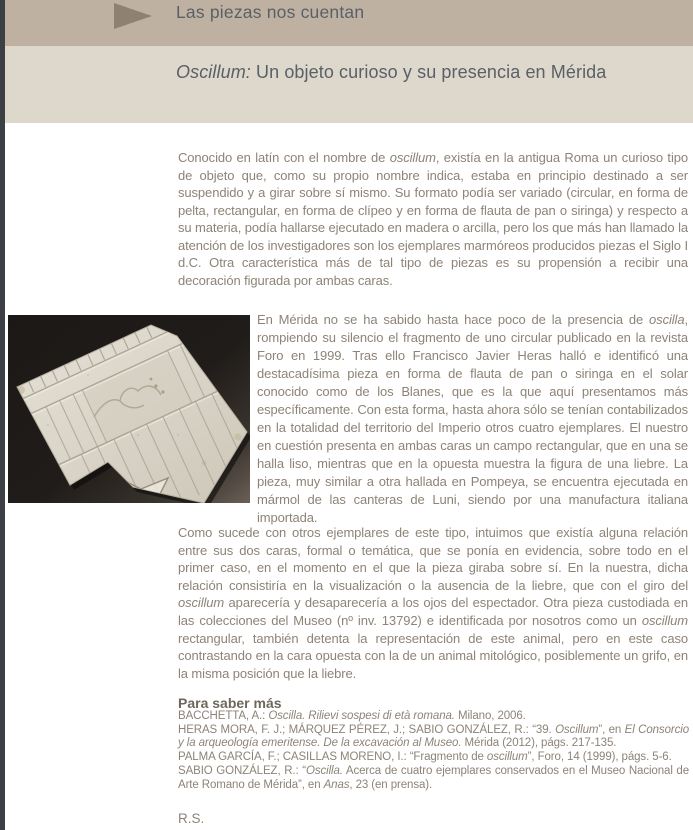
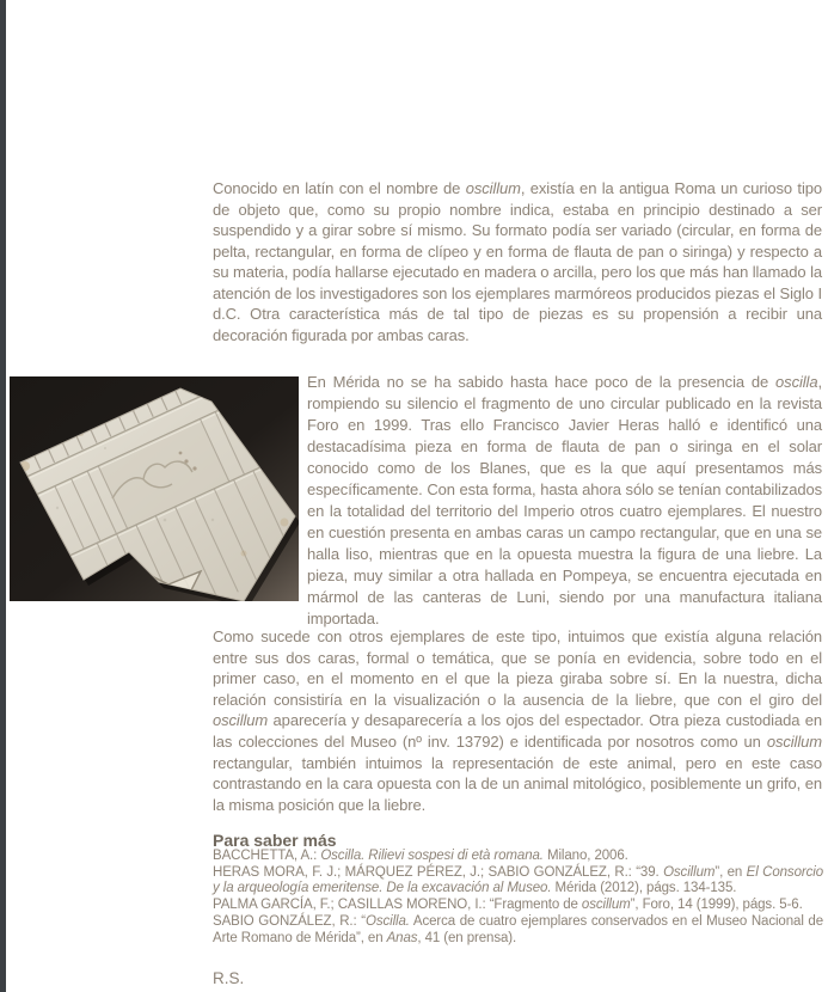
- Las piezas nos cuentan
- Oscillum: Un objeto curioso y su presencia en Mérida
  Conocido en latín con el nombre de oscillum, existía en la antigua Roma un curioso tipo de objeto que, como su propio nombre indica, estaba en principio destinado a ser suspendido y a girar sobre sí mismo. Su formato podía ser variado (circular, en forma de pelta, rectangular, en forma de clípeo y en forma de flauta de pan o siringa) y respecto a su materia, podía hallarse ejecutado en madera o arcilla, pero los que más han llamado la atención de los investigadores son los ejemplares marmóreos producidos piezas el Siglo I d.C. Otra característica más de tal tipo de piezas es su propensión a recibir una decoración figurada por ambas caras.
  En Mérida no se ha sabido hasta hace poco de la presencia de oscilla, rompiendo su silencio el fragmento de uno circular publicado en la revista Foro en 1999. Tras ello Francisco Javier Heras halló e identificó una destacadísima pieza en forma de flauta de pan o siringa en el solar conocido como de los Blanes, que es la que aquí presentamos más específicamente. Con esta forma, hasta ahora sólo se tenían contabilizados en la totalidad del territorio del Imperio otros cuatro ejemplares. El nuestro en cuestión presenta en ambas caras un campo rectangular, que en una se halla liso, mientras que en la opuesta muestra la figura de una liebre. La pieza, muy similar a otra hallada en Pompeya, se encuentra ejecutada en mármol de las canteras de Luni, siendo por una manufactura italiana importada.
- Como sucede con otros ejemplares de este tipo, intuimos que existía alguna relación entre sus dos caras, formal o temática, que se ponía en evidencia, sobre todo en el primer caso, en el momento en el que la pieza giraba sobre sí. En la nuestra, dicha relación consistiría en la visualización o la ausencia de la liebre, que con el giro del oscillum aparecería y desaparecería a los ojos del espectador. Otra pieza custodiada en las colecciones del Museo (nº inv. 13792) e identificada por nosotros como un oscillum rectangular, también detenta la representación de este animal, pero en este caso contrastando en la cara opuesta con la de un animal mitológico, posiblemente un grifo, en la misma posición que la liebre.
+ Como sucede con otros ejemplares de este tipo, intuimos que existía alguna relación entre sus dos caras, formal o temática, que se ponía en evidencia, sobre todo en el primer caso, en el momento en el que la pieza giraba sobre sí. En la nuestra, dicha relación consistiría en la visualización o la ausencia de la liebre, que con el giro del oscillum aparecería y desaparecería a los ojos del espectador. Otra pieza custodiada en las colecciones del Museo (nº inv. 13792) e identificada por nosotros como un oscillum rectangular, también intuimos la representación de este animal, pero en este caso contrastando en la cara opuesta con la de un animal mitológico, posiblemente un grifo, en la misma posición que la liebre.
  Para saber más
  BACCHETTA, A.: Oscilla. Rilievi sospesi di età romana. Milano, 2006.
- HERAS MORA, F. J.; MÁRQUEZ PÉREZ, J.; SABIO GONZÁLEZ, R.: “39. Oscillum”, en El Consorcio y la arqueología emeritense. De la excavación al Museo. Mérida (2012), págs. 217-135.
+ HERAS MORA, F. J.; MÁRQUEZ PÉREZ, J.; SABIO GONZÁLEZ, R.: “39. Oscillum”, en El Consorcio y la arqueología emeritense. De la excavación al Museo. Mérida (2012), págs. 134-135.
  PALMA GARCÍA, F.; CASILLAS MORENO, I.: “Fragmento de oscillum”, Foro, 14 (1999), págs. 5-6.
- SABIO GONZÁLEZ, R.: “Oscilla. Acerca de cuatro ejemplares conservados en el Museo Nacional de Arte Romano de Mérida”, en Anas, 23 (en prensa).
+ SABIO GONZÁLEZ, R.: “Oscilla. Acerca de cuatro ejemplares conservados en el Museo Nacional de Arte Romano de Mérida”, en Anas, 41 (en prensa).
  R.S.
